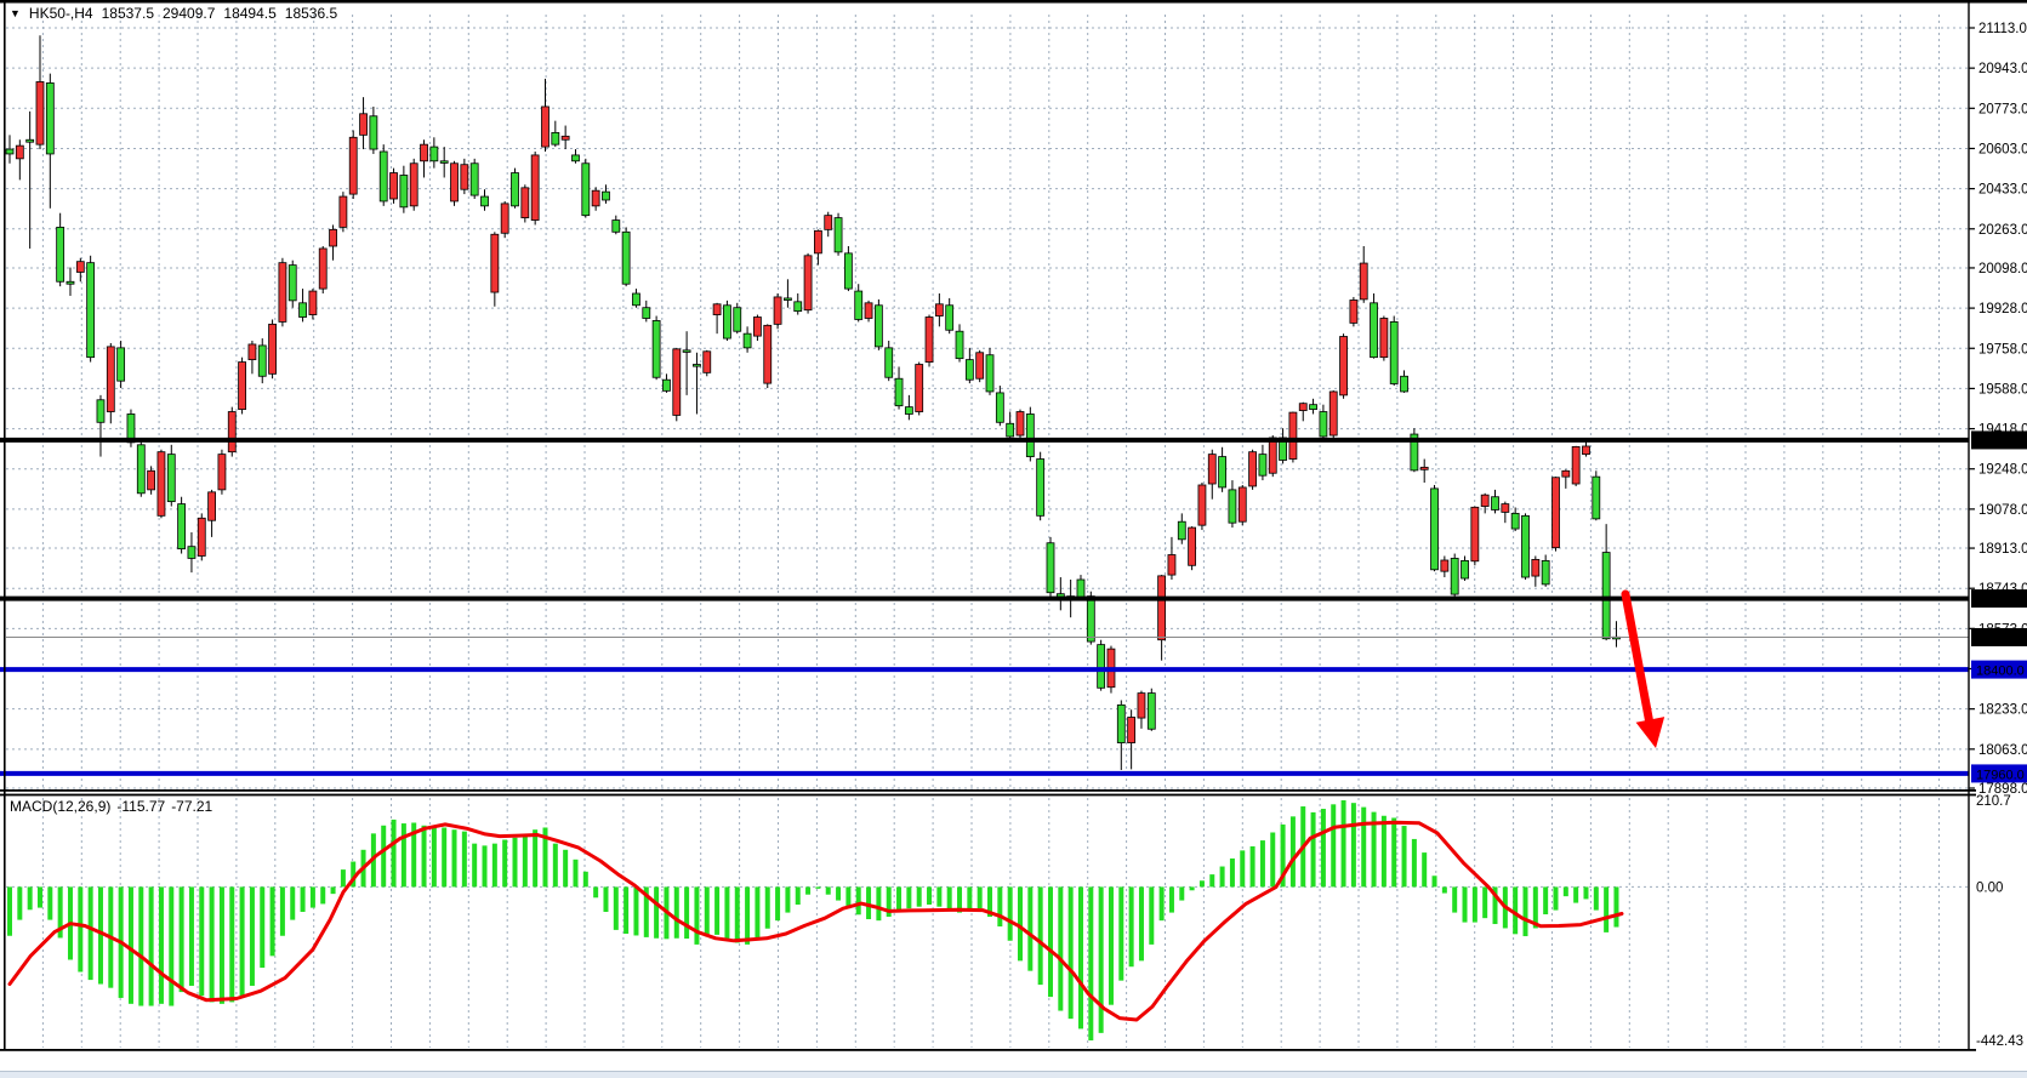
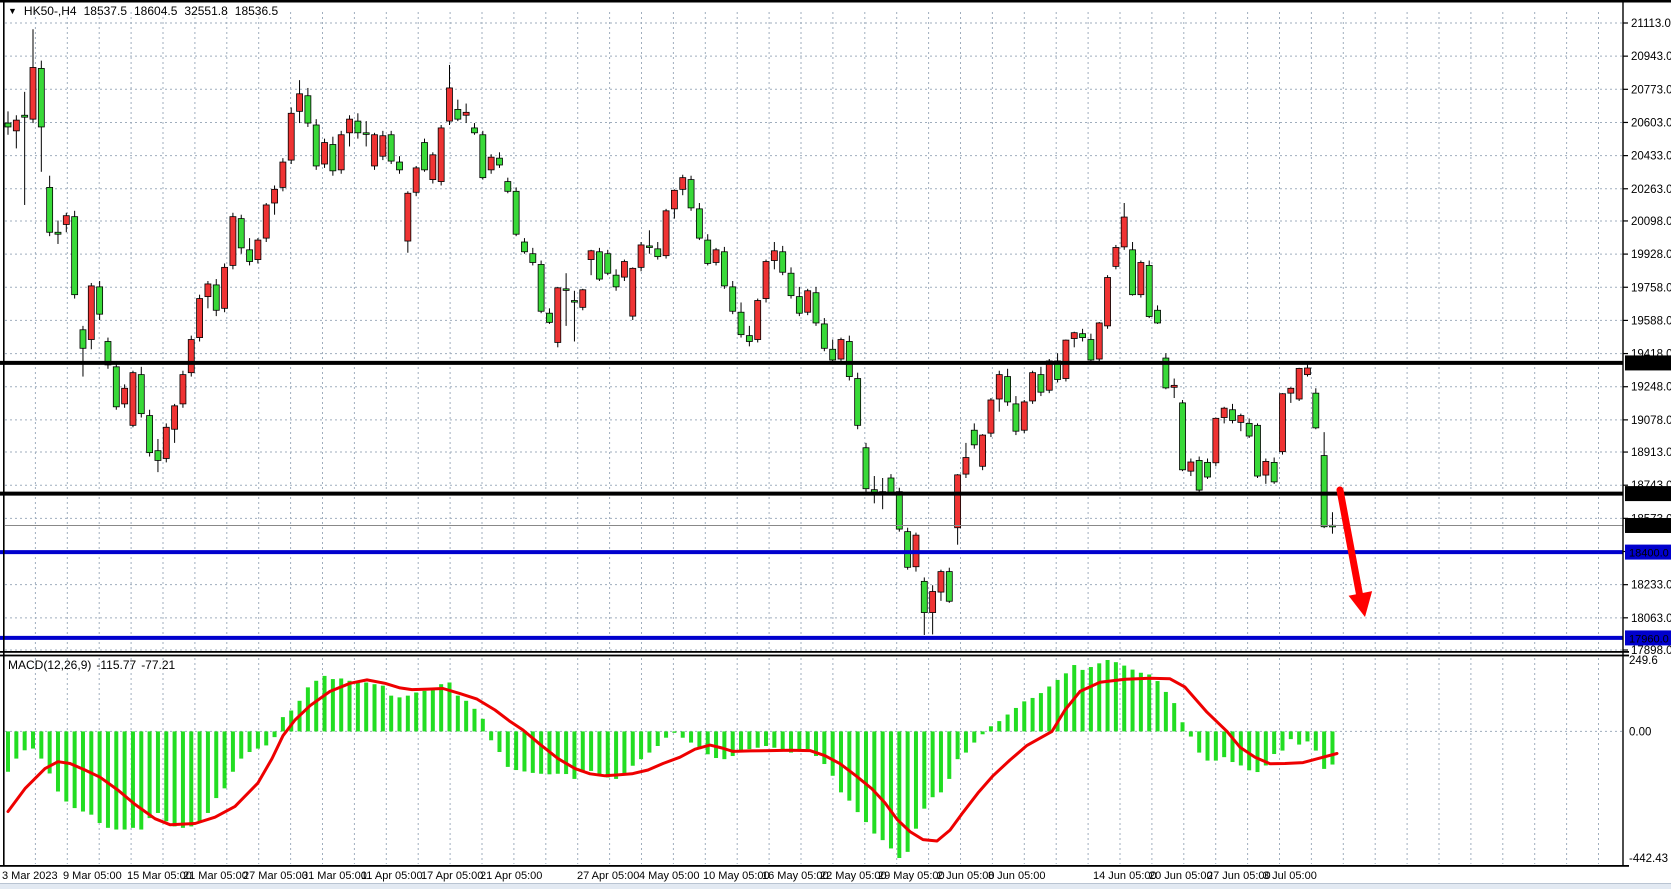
  21113.0
  20943.0
  20773.0
  20603.0
  20433.0
  20263.0
  20098.0
  19928.0
  19758.0
  19588.0
  19418.0
  19248.0
  19078.0
  18913.0
  18233.0
  18063.0
  17898.0
- 210.7
+ 249.6
  0.00
  -442.43
  19370.0
  18700.0
  18400.0
  17960.0
  18536.5
+ 3 Mar 2023
+ 9 Mar 05:00
+ 15 Mar 05:00
+ 21 Mar 05:00
+ 27 Mar 05:00
+ 31 Mar 05:00
+ 11 Apr 05:00
+ 17 Apr 05:00
+ 21 Apr 05:00
+ 27 Apr 05:00
+ 4 May 05:00
+ 10 May 05:00
+ 16 May 05:00
+ 22 May 05:00
+ 29 May 05:00
+ 2 Jun 05:00
+ 8 Jun 05:00
+ 14 Jun 05:00
+ 20 Jun 05:00
+ 27 Jun 05:00
+ 3 Jul 05:00
  ▼
  HK50-,H4
  18537.5
- 29409.7
+ 18604.5
- 18494.5
+ 32551.8
  18536.5
  MACD(12,26,9)
  -115.77
  -77.21
